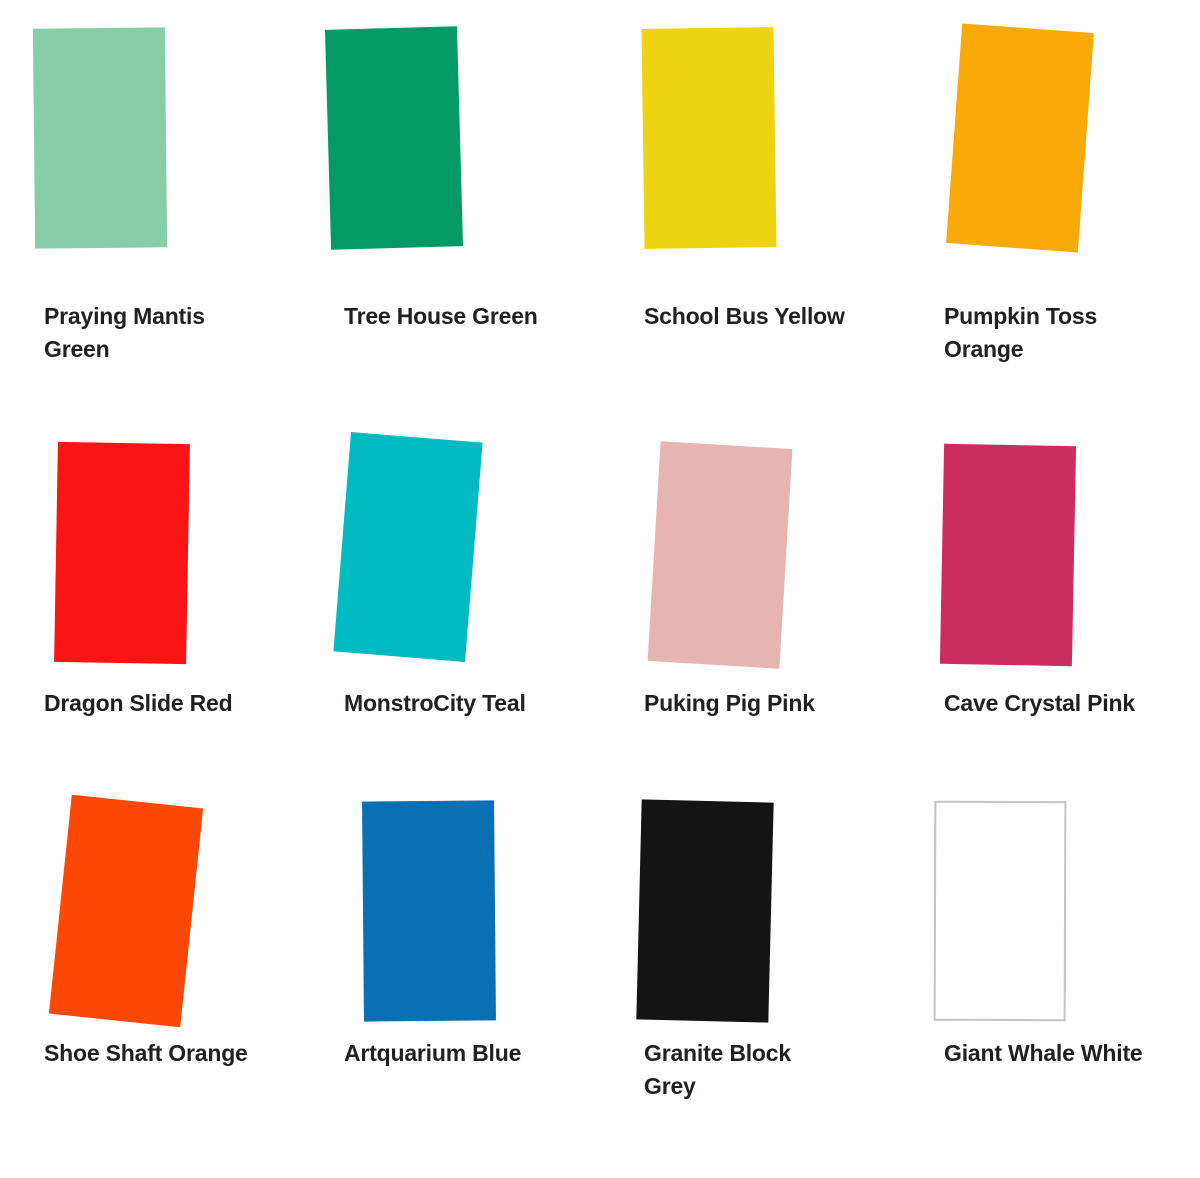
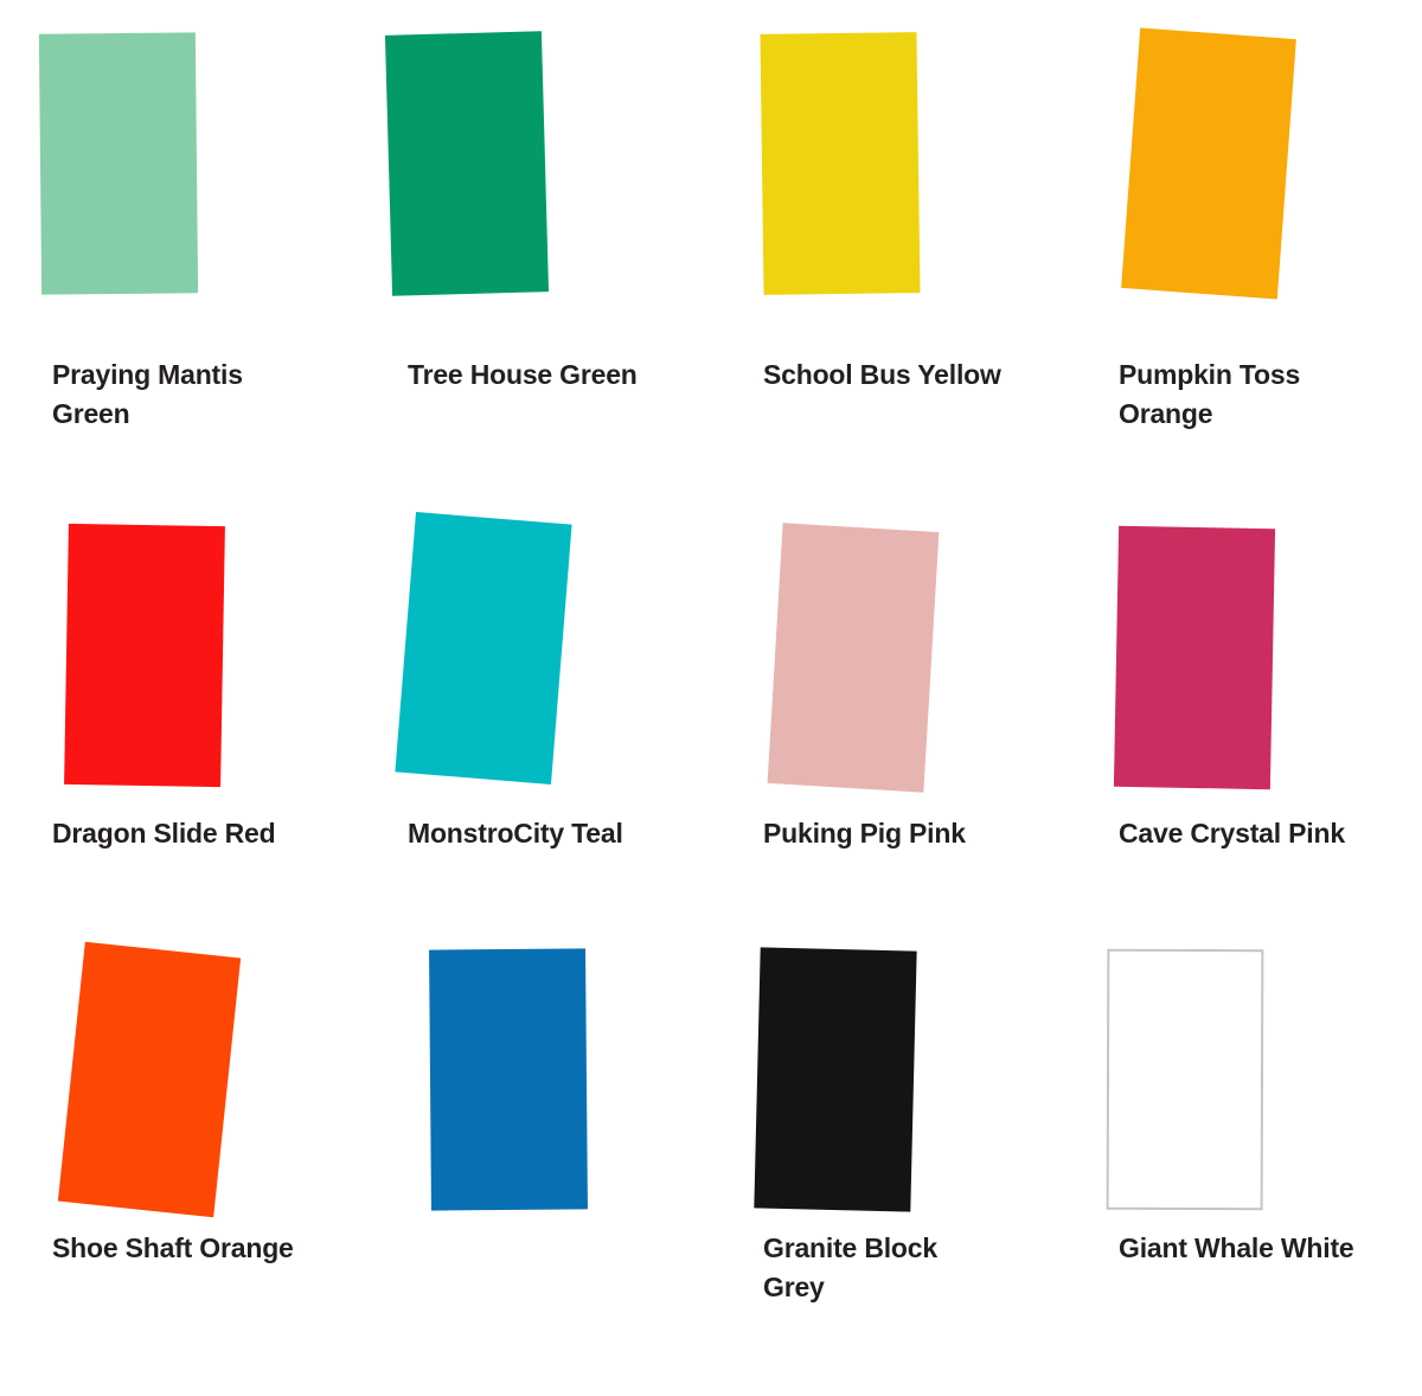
  Praying Mantis
  Green
  Tree House Green
  School Bus Yellow
  Pumpkin Toss
  Orange
  Dragon Slide Red
  MonstroCity Teal
  Puking Pig Pink
  Cave Crystal Pink
  Shoe Shaft Orange
- Artquarium Blue
  Granite Block
  Grey
  Giant Whale White
